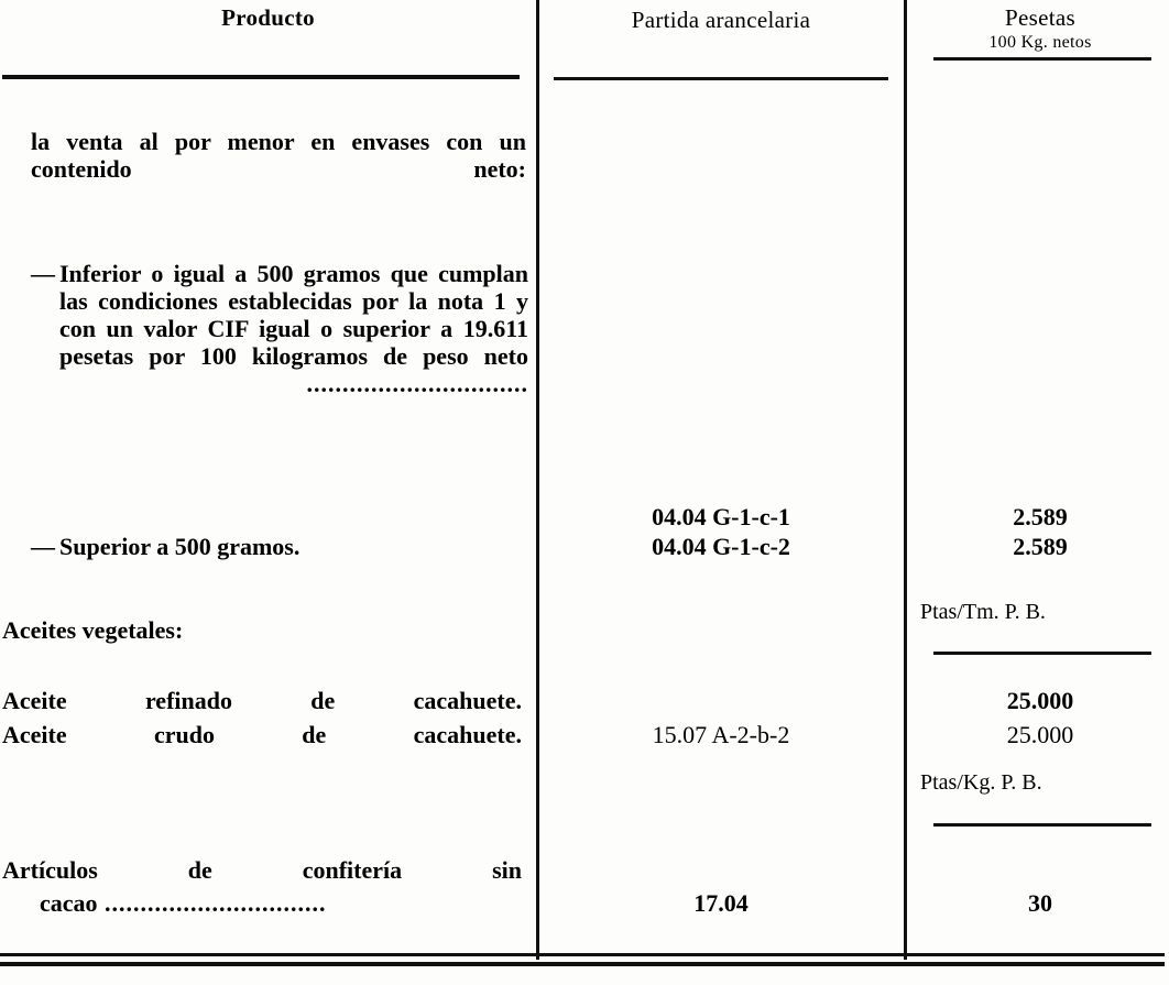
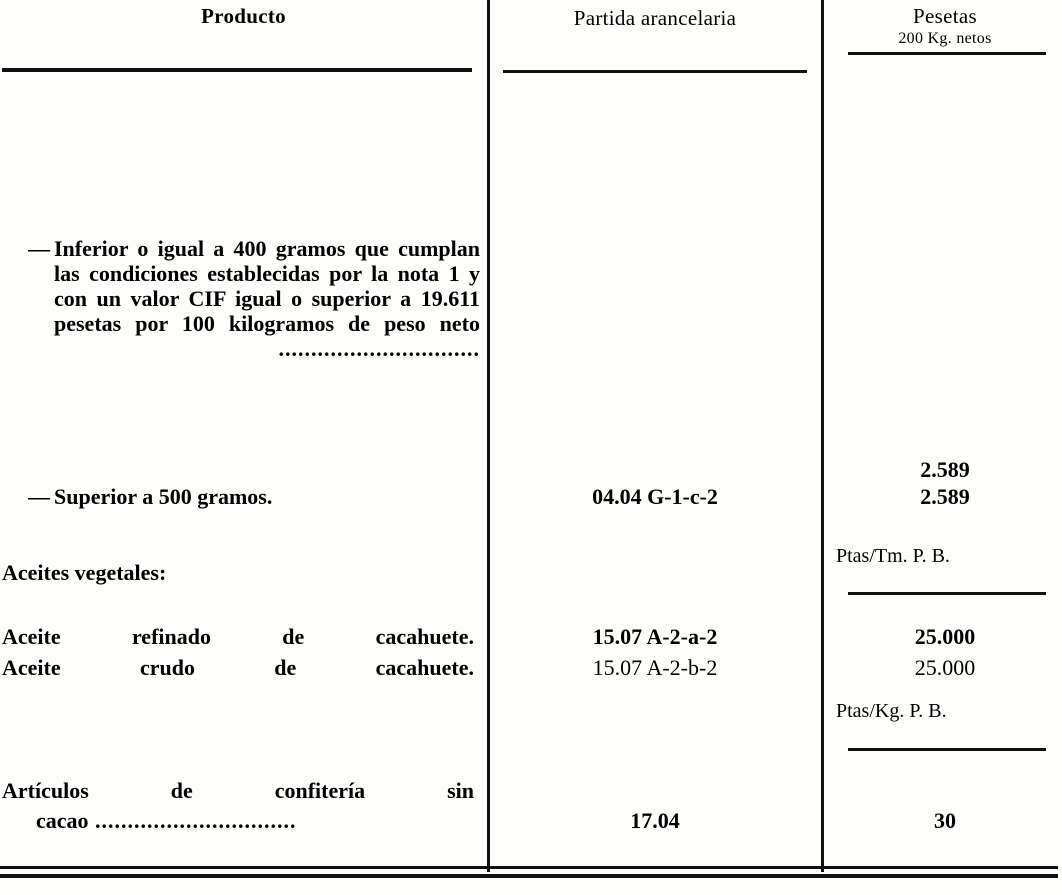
  Producto
  Partida arancelaria
  Pesetas
- 100 Kg. netos
+ 200 Kg. netos
- la venta al por menor en envases con un contenido neto:
  —
- Inferior o igual a 500 gramos que cumplan las condiciones establecidas por la nota 1 y con un valor CIF igual o superior a 19.611 pesetas por 100 kilogramos de peso neto
+ Inferior o igual a 400 gramos que cumplan las condiciones establecidas por la nota 1 y con un valor CIF igual o superior a 19.611 pesetas por 100 kilogramos de peso neto
  ...............................
- 04.04 G-1-c-1
  2.589
  —
  Superior a 500 gramos.
  04.04 G-1-c-2
  2.589
  Ptas/Tm. P. B.
  Aceites vegetales:
  Aceite refinado de cacahuete.
+ 15.07 A-2-a-2
  25.000
  Aceite crudo de cacahuete.
  15.07 A-2-b-2
  25.000
  Ptas/Kg. P. B.
  Artículos de confitería sin
  cacao ...............................
  17.04
  30
